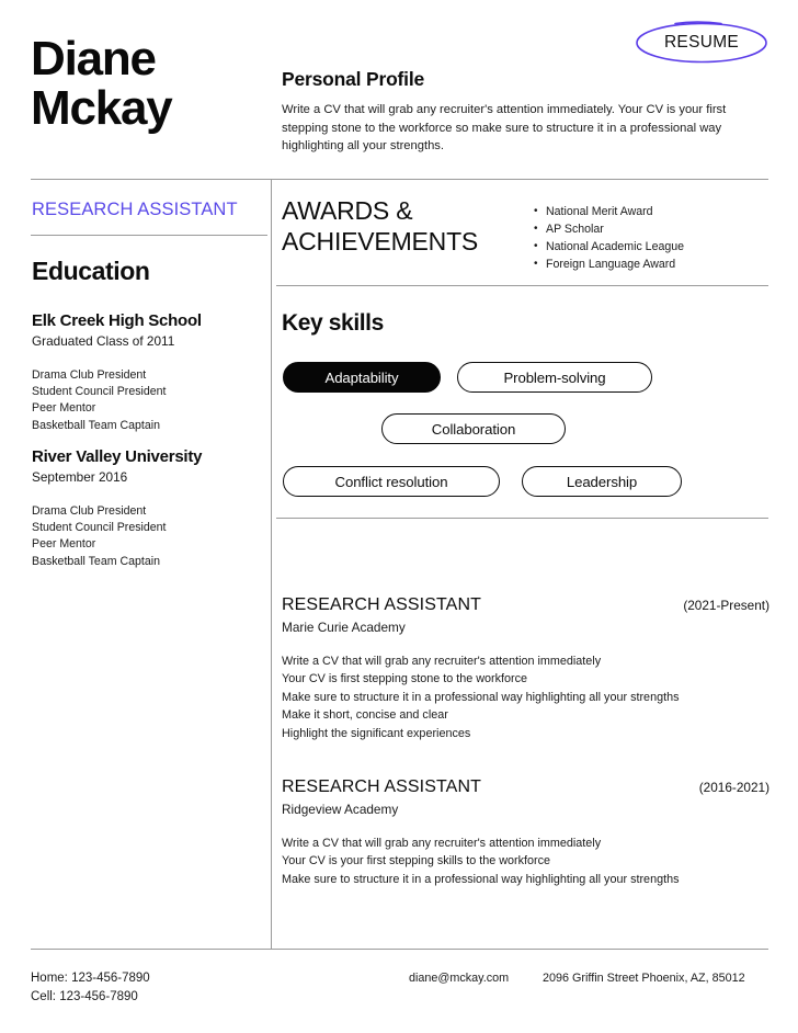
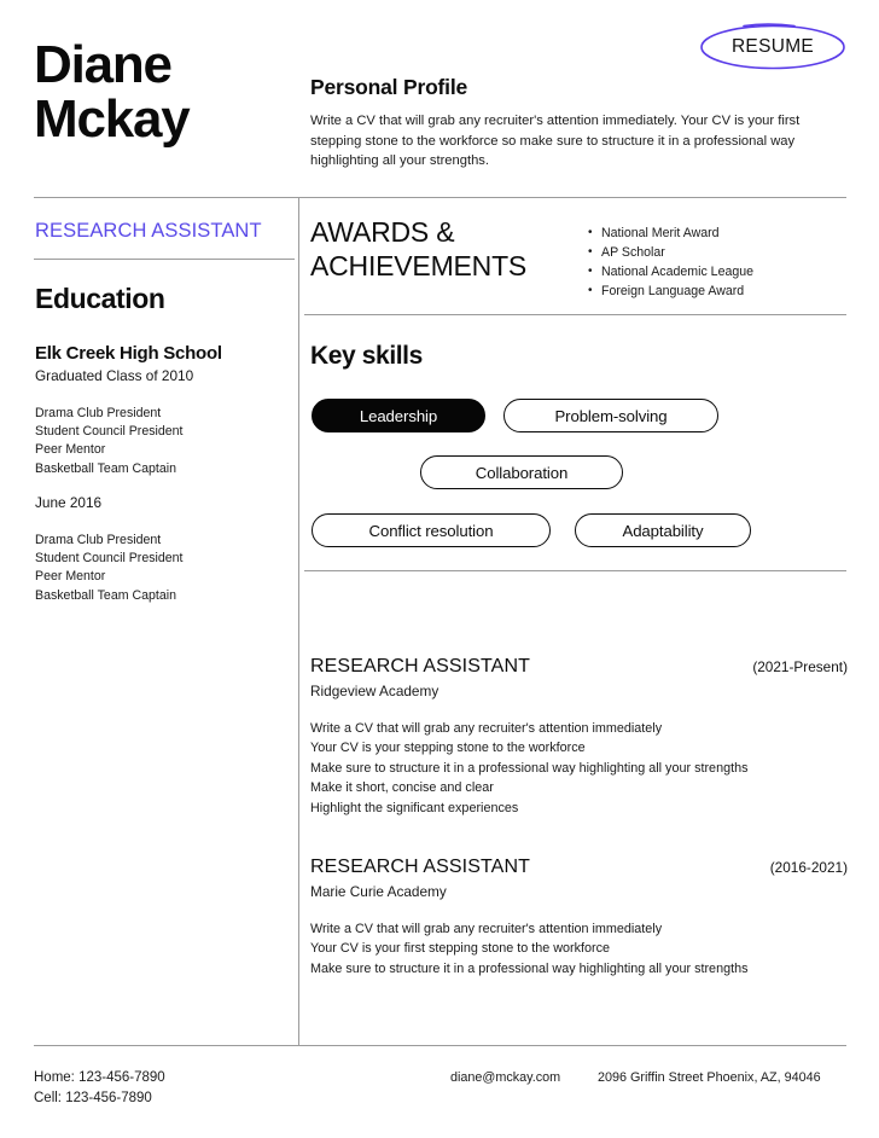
  RESUME
  Diane
  Mckay
  Personal Profile
  Write a CV that will grab any recruiter's attention immediately. Your CV is your first stepping stone to the workforce so make sure to structure it in a professional way highlighting all your strengths.
  RESEARCH ASSISTANT
  Education
  Elk Creek High School
- Graduated Class of 2011
+ Graduated Class of 2010
  Drama Club President
  Student Council President
  Peer Mentor
  Basketball Team Captain
- River Valley University
- September 2016
+ June 2016
  Drama Club President
  Student Council President
  Peer Mentor
  Basketball Team Captain
  AWARDS &
  ACHIEVEMENTS
  National Merit Award
  AP Scholar
  National Academic League
  Foreign Language Award
  Key skills
- Adaptability
+ Leadership
  Problem-solving
  Collaboration
  Conflict resolution
- Leadership
+ Adaptability
  RESEARCH ASSISTANT
  (2021-Present)
- Marie Curie Academy
+ Ridgeview Academy
  Write a CV that will grab any recruiter's attention immediately
- Your CV is first stepping stone to the workforce
+ Your CV is your stepping stone to the workforce
  Make sure to structure it in a professional way highlighting all your strengths
  Make it short, concise and clear
  Highlight the significant experiences
  RESEARCH ASSISTANT
  (2016-2021)
- Ridgeview Academy
+ Marie Curie Academy
  Write a CV that will grab any recruiter's attention immediately
- Your CV is your first stepping skills to the workforce
+ Your CV is your first stepping stone to the workforce
  Make sure to structure it in a professional way highlighting all your strengths
  Home: 123-456-7890
  Cell: 123-456-7890
  diane@mckay.com
- 2096 Griffin Street Phoenix, AZ, 85012
+ 2096 Griffin Street Phoenix, AZ, 94046
